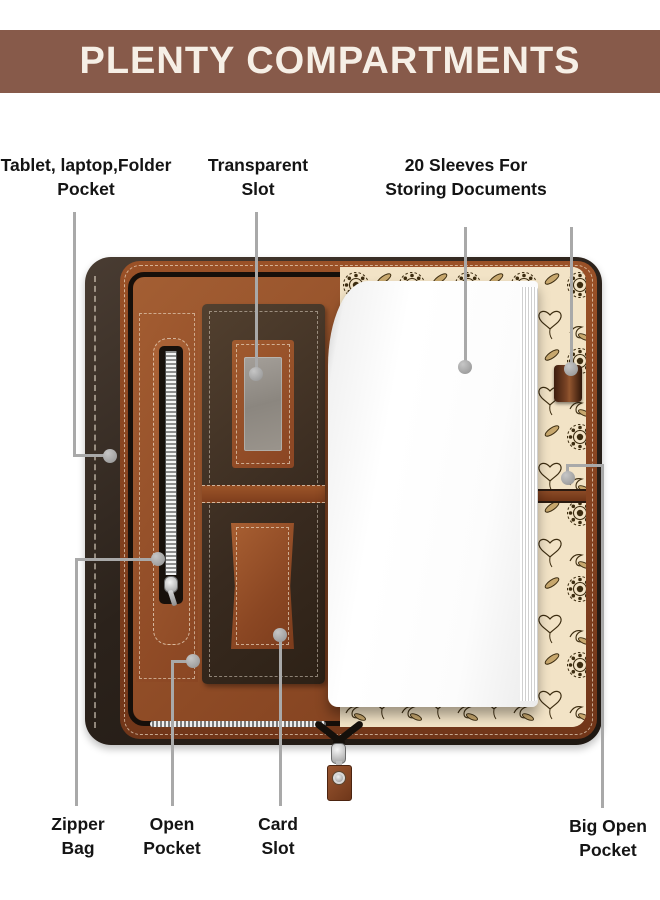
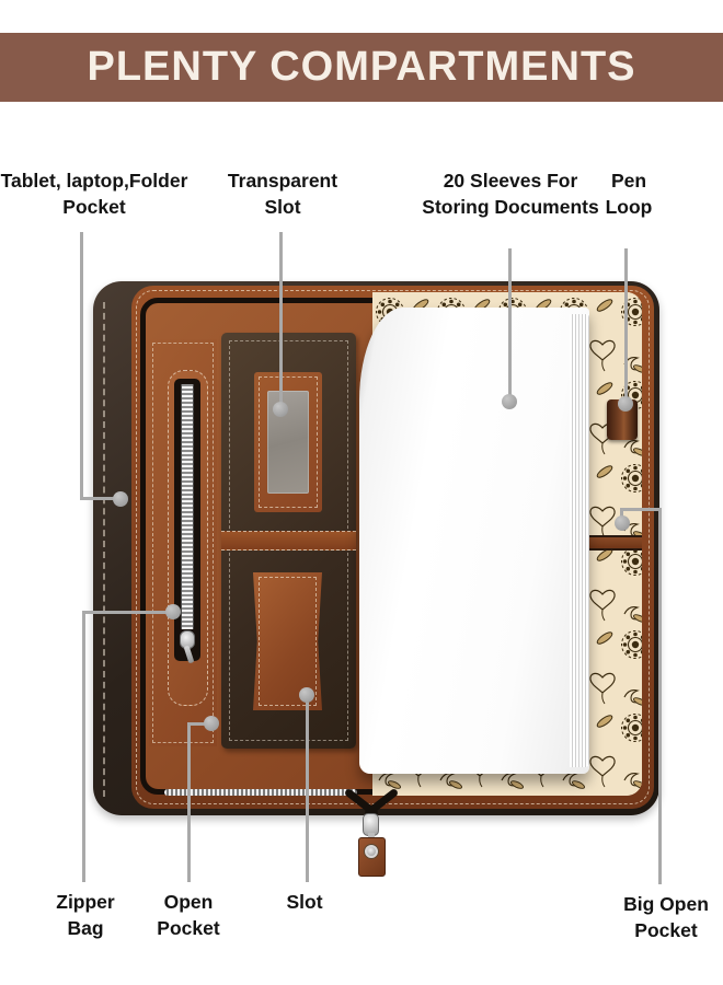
  PLENTY COMPARTMENTS
  Tablet, laptop,Folder
  Pocket
  Transparent
  Slot
  20 Sleeves For
  Storing Documents
+ Pen
+ Loop
  Zipper
  Bag
  Open
  Pocket
- Card
  Slot
  Big Open
  Pocket
